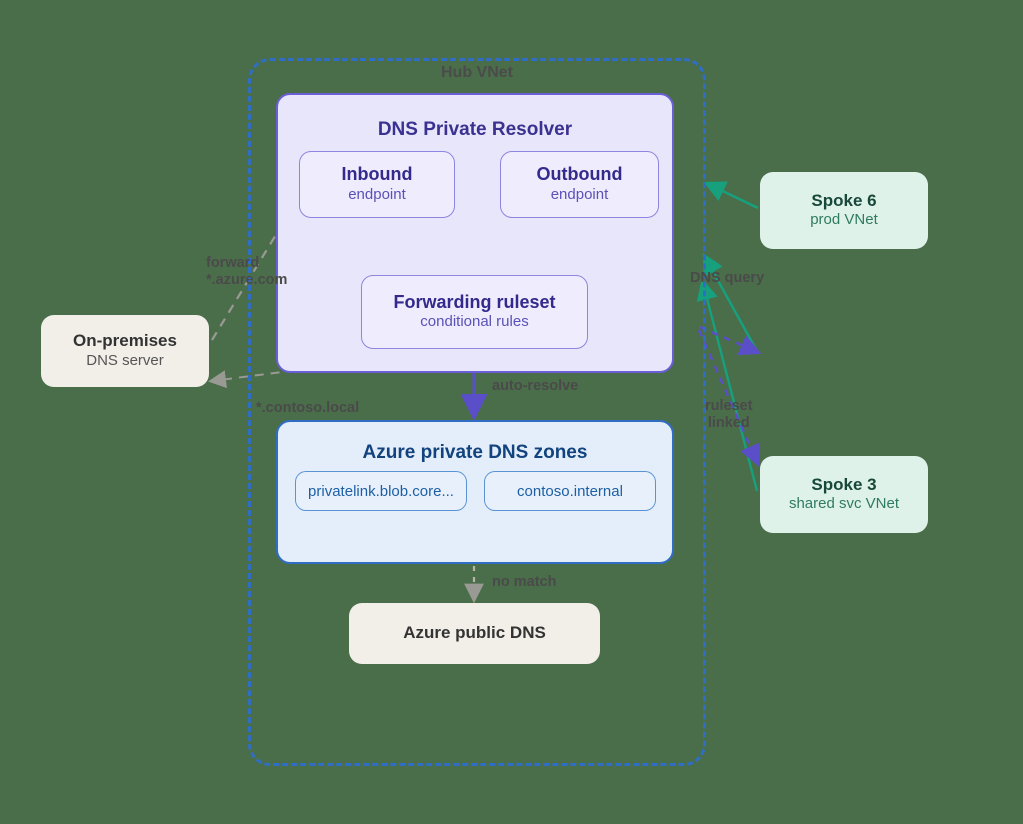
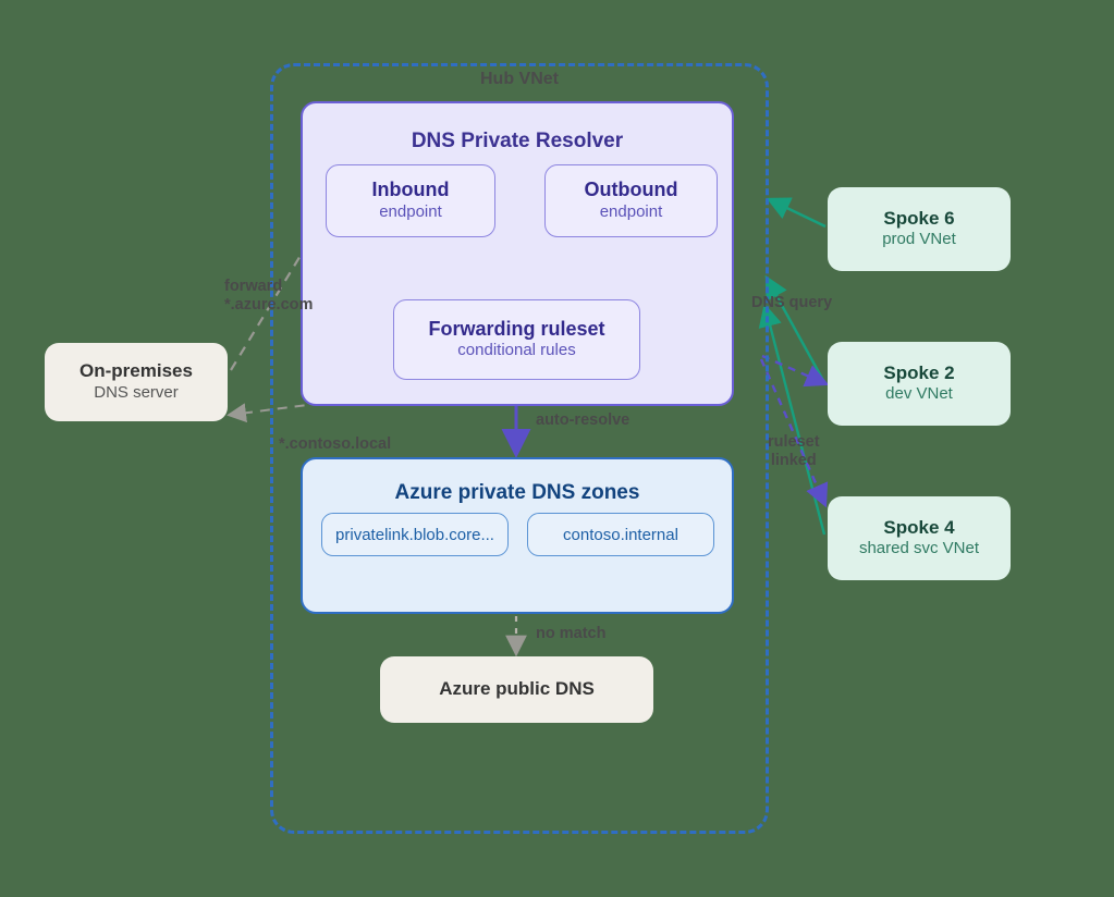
  Hub VNet
  DNS Private Resolver
  Inbound
  endpoint
  Outbound
  endpoint
  Forwarding ruleset
  conditional rules
  Azure private DNS zones
  privatelink.blob.core...
  contoso.internal
  On-premises
  DNS server
  Azure public DNS
  Spoke 6
  prod VNet
+ Spoke 2
+ dev VNet
- Spoke 3
+ Spoke 4
  shared svc VNet
  forward
  *.azure.com
  *.contoso.local
  auto-resolve
  no match
  DNS query
  ruleset
  linked
